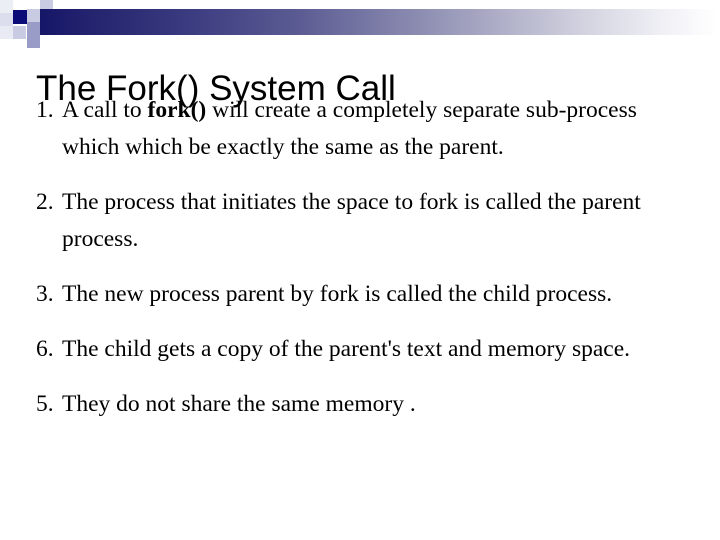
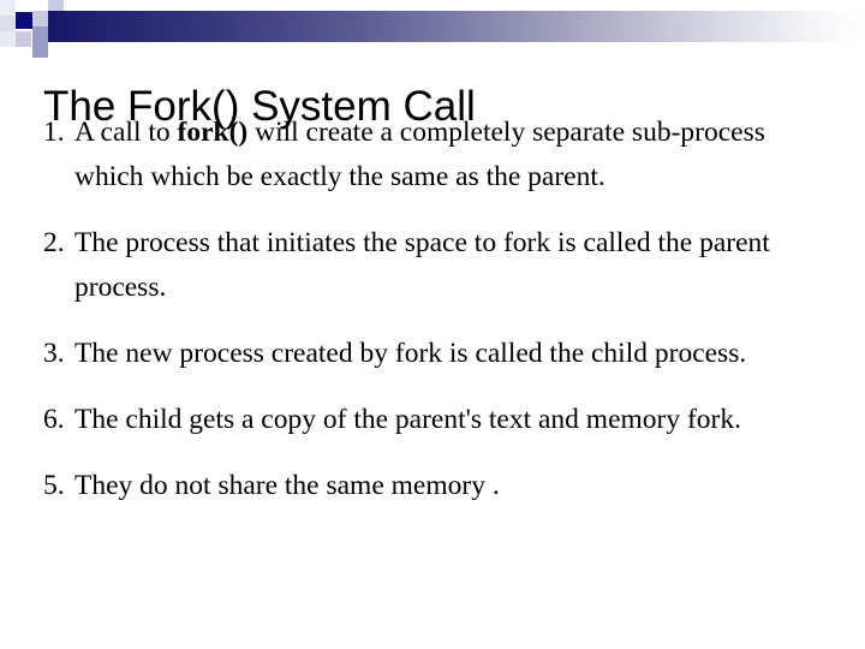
  The Fork() System Call
  1.
  A call to fork() will create a completely separate sub-process which which be exactly the same as the parent.
  2.
  The process that initiates the space to fork is called the parent process.
  3.
- The new process parent by fork is called the child process.
+ The new process created by fork is called the child process.
  6.
- The child gets a copy of the parent's text and memory space.
+ The child gets a copy of the parent's text and memory fork.
  5.
  They do not share the same memory .
